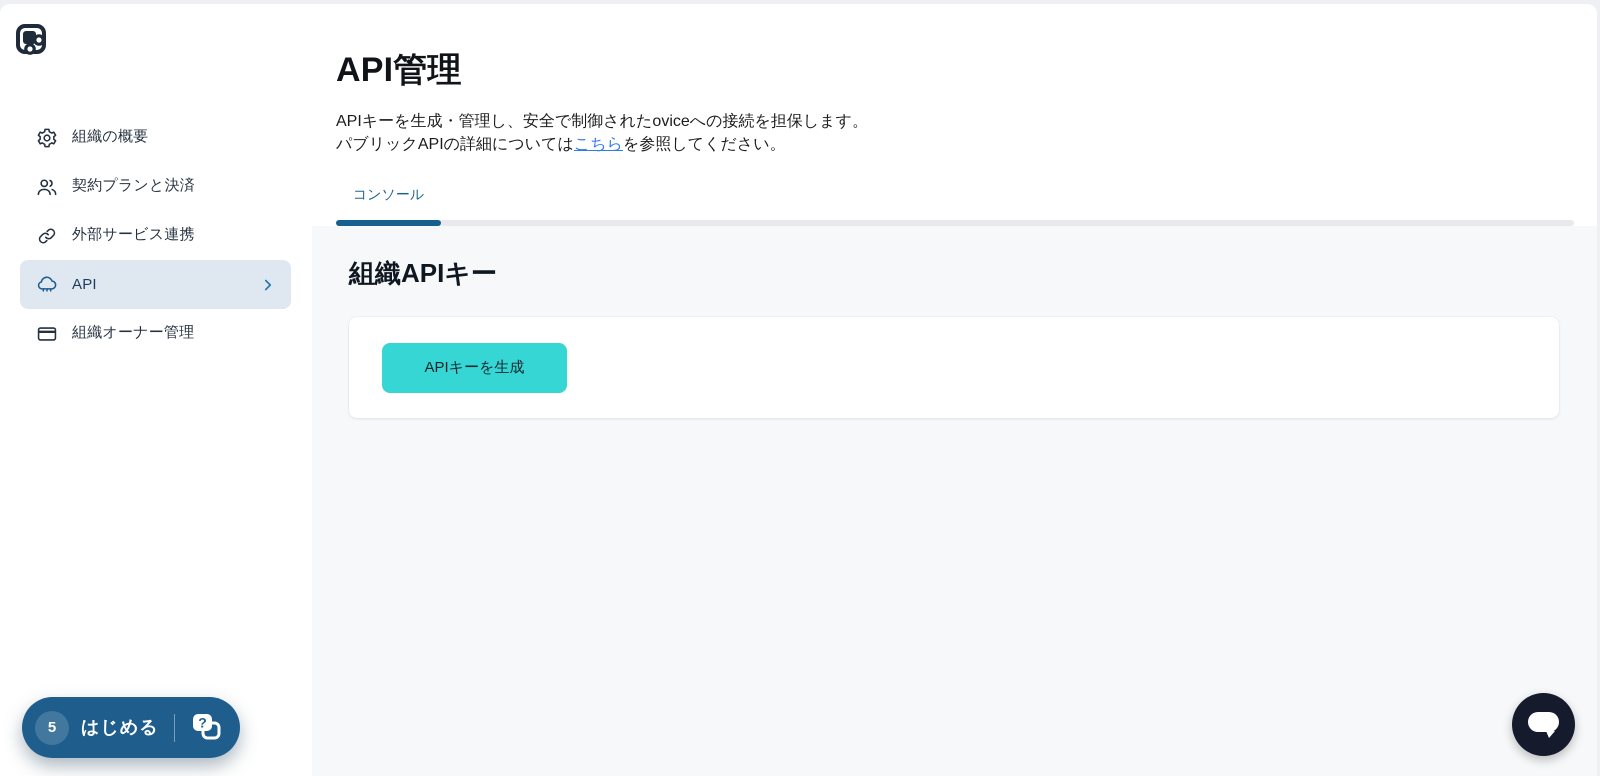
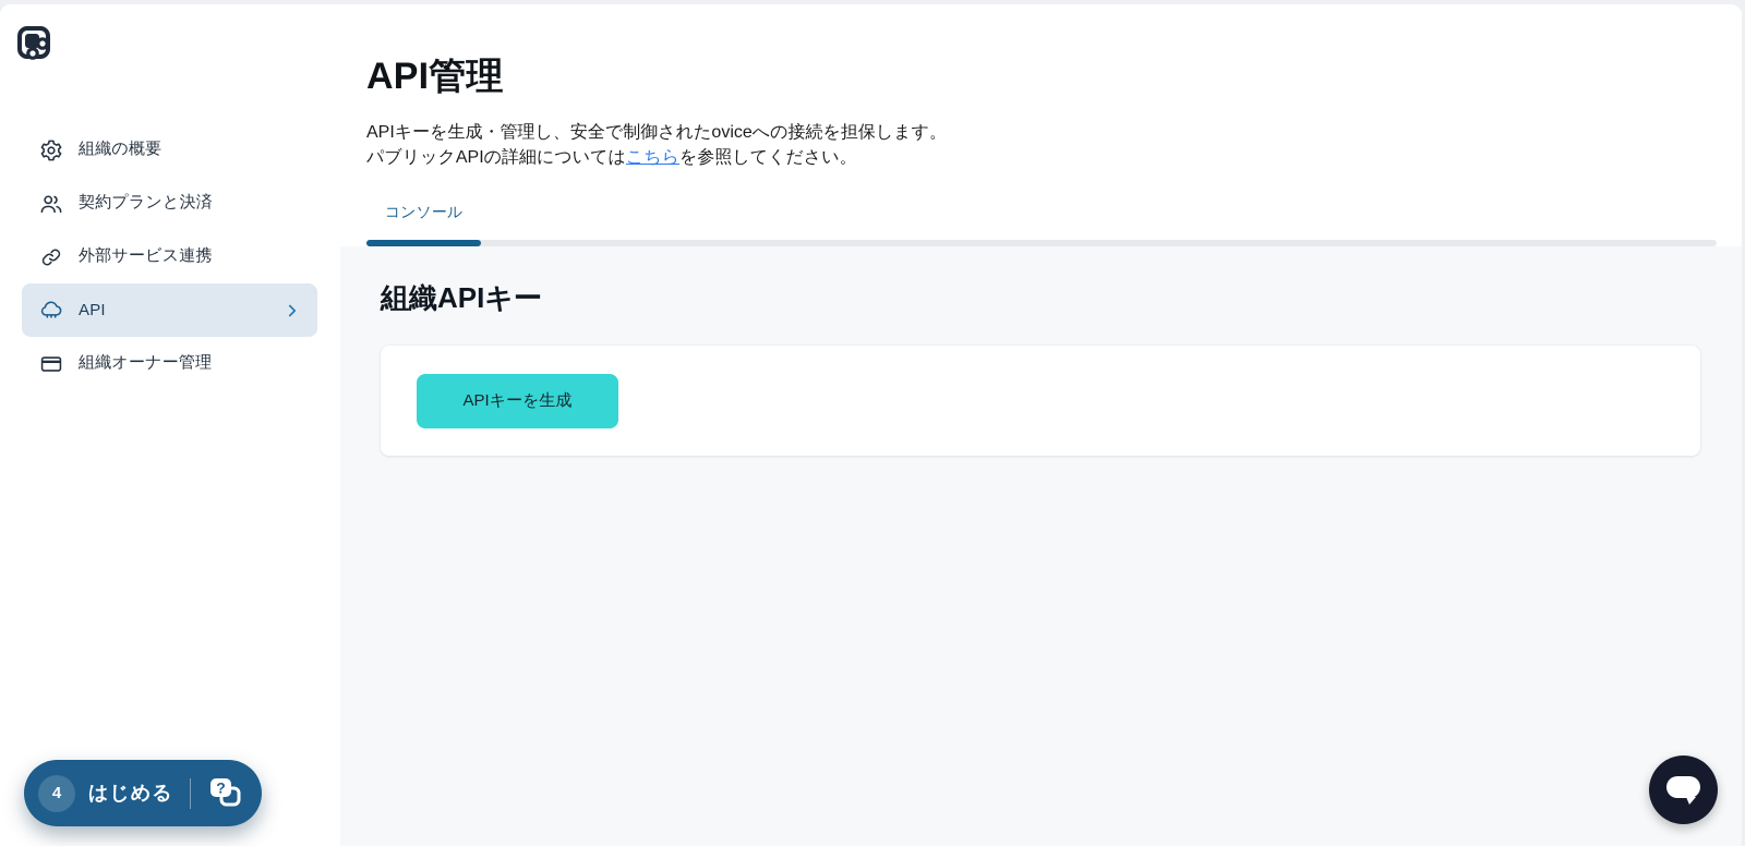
  組織の概要
  契約プランと決済
  外部サービス連携
  API
  組織オーナー管理
  API管理
  APIキーを生成・管理し、安全で制御されたoviceへの接続を担保します。
  パブリックAPIの詳細についてはこちらを参照してください。
  コンソール
  組織APIキー
  APIキーを生成
- 5
+ 4
  はじめる
  ?
